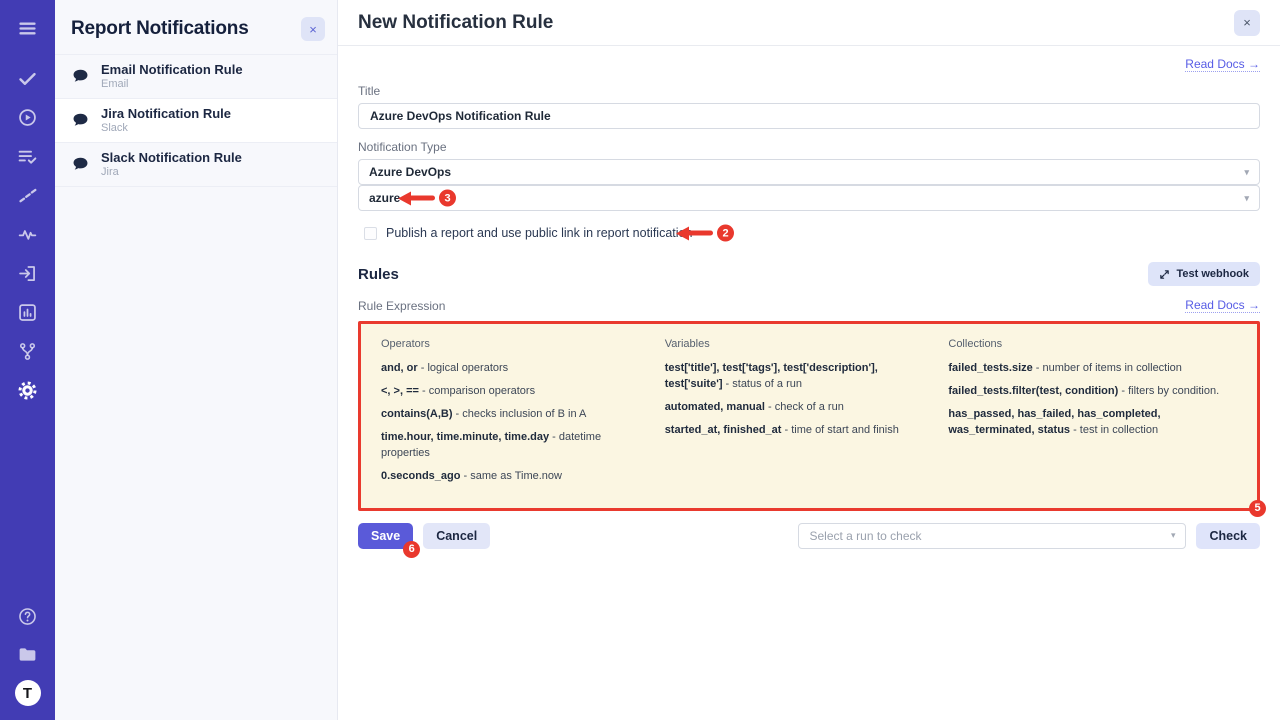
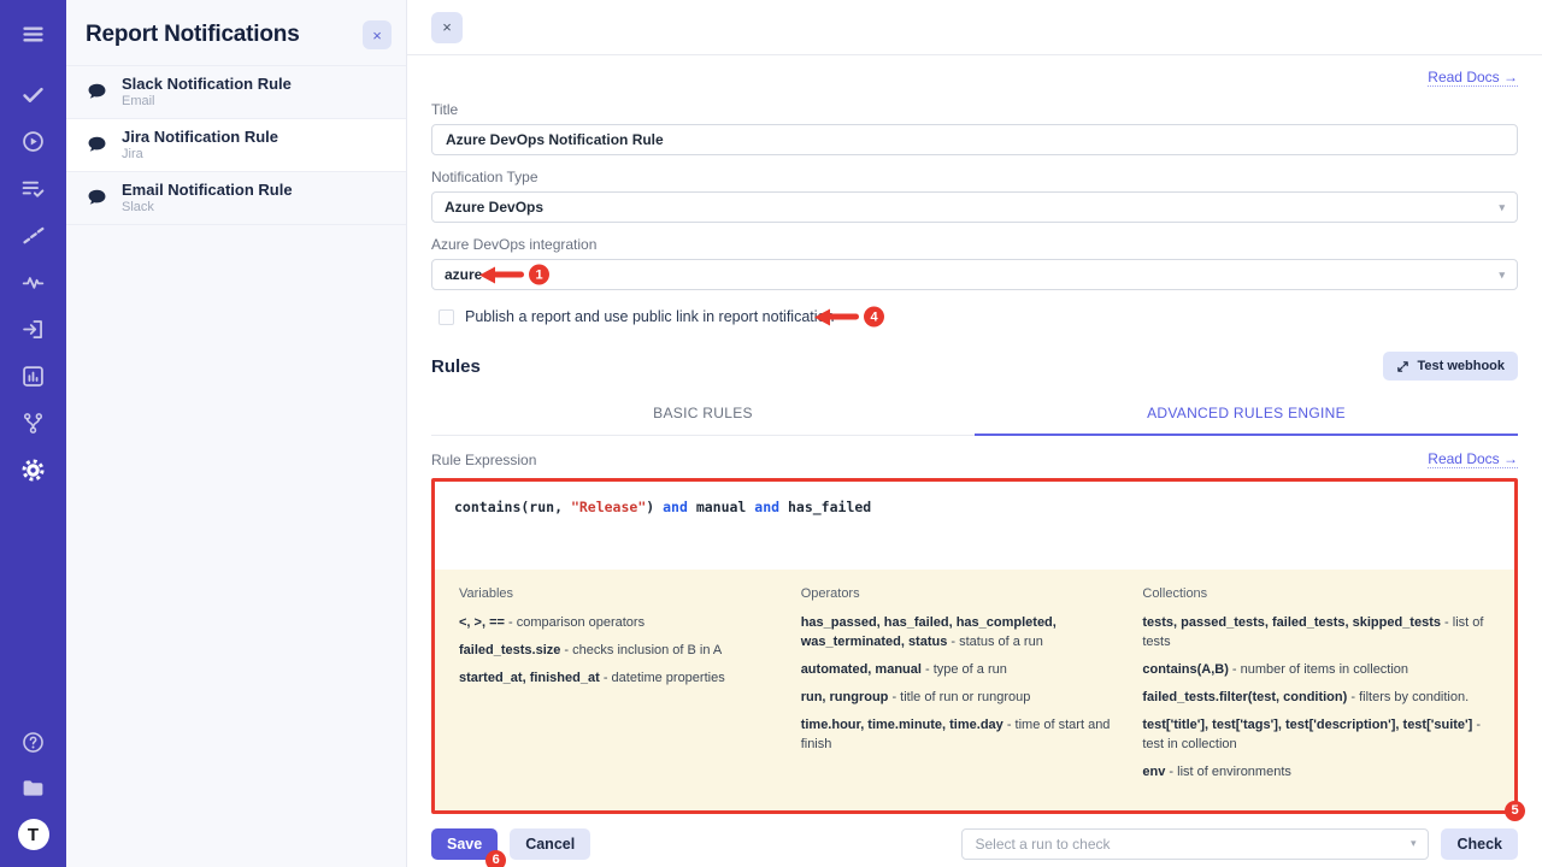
  T
  Report Notifications
  ×
- Email Notification Rule
+ Slack Notification Rule
  Email
  Jira Notification Rule
- Slack
+ Jira
- Slack Notification Rule
+ Email Notification Rule
- Jira
+ Slack
- New Notification Rule
  ×
  Read Docs →
  Title
  Azure DevOps Notification Rule
  Notification Type
  Azure DevOps
  ▾
+ Azure DevOps integration
  azure
  ▾
- 3
+ 1
  Publish a report and use public link in report notificatio
- 2
+ 4
  Rules
  Test webhook
+ BASIC RULES
+ ADVANCED RULES ENGINE
  Rule Expression
  Read Docs →
+ contains(run, "Release") and manual and has_failed
- Operators
+ Variables
- and, or - logical operators
  <, >, == - comparison operators
- contains(A,B) - checks inclusion of B in A
+ failed_tests.size - checks inclusion of B in A
- time.hour, time.minute, time.day - datetime properties
+ started_at, finished_at - datetime properties
- 0.seconds_ago - same as Time.now
- Variables
+ Operators
- test['title'], test['tags'], test['description'], test['suite'] - status of a run
+ has_passed, has_failed, has_completed, was_terminated, status - status of a run
- automated, manual - check of a run
+ automated, manual - type of a run
+ run, rungroup - title of run or rungroup
- started_at, finished_at - time of start and finish
+ time.hour, time.minute, time.day - time of start and finish
  Collections
+ tests, passed_tests, failed_tests, skipped_tests - list of tests
- failed_tests.size - number of items in collection
+ contains(A,B) - number of items in collection
  failed_tests.filter(test, condition) - filters by condition.
- has_passed, has_failed, has_completed, was_terminated, status - test in collection
+ test['title'], test['tags'], test['description'], test['suite'] - test in collection
+ env - list of environments
  5
  Save
  6
  Cancel
  Select a run to check
  ▾
  Check
